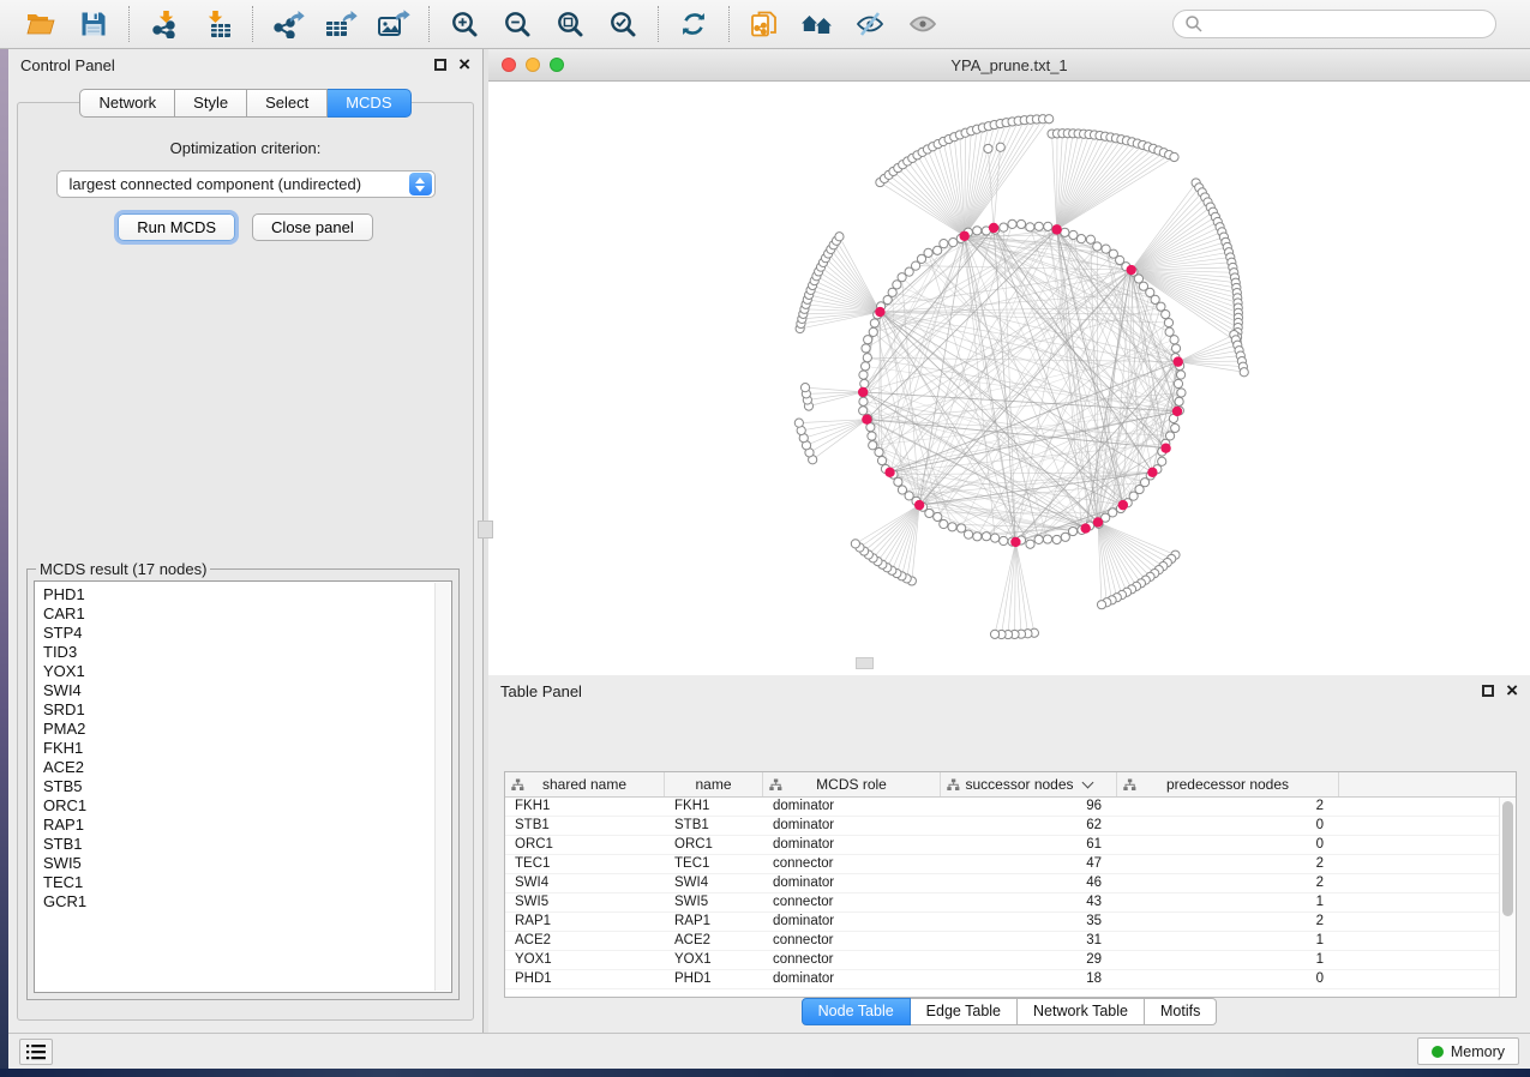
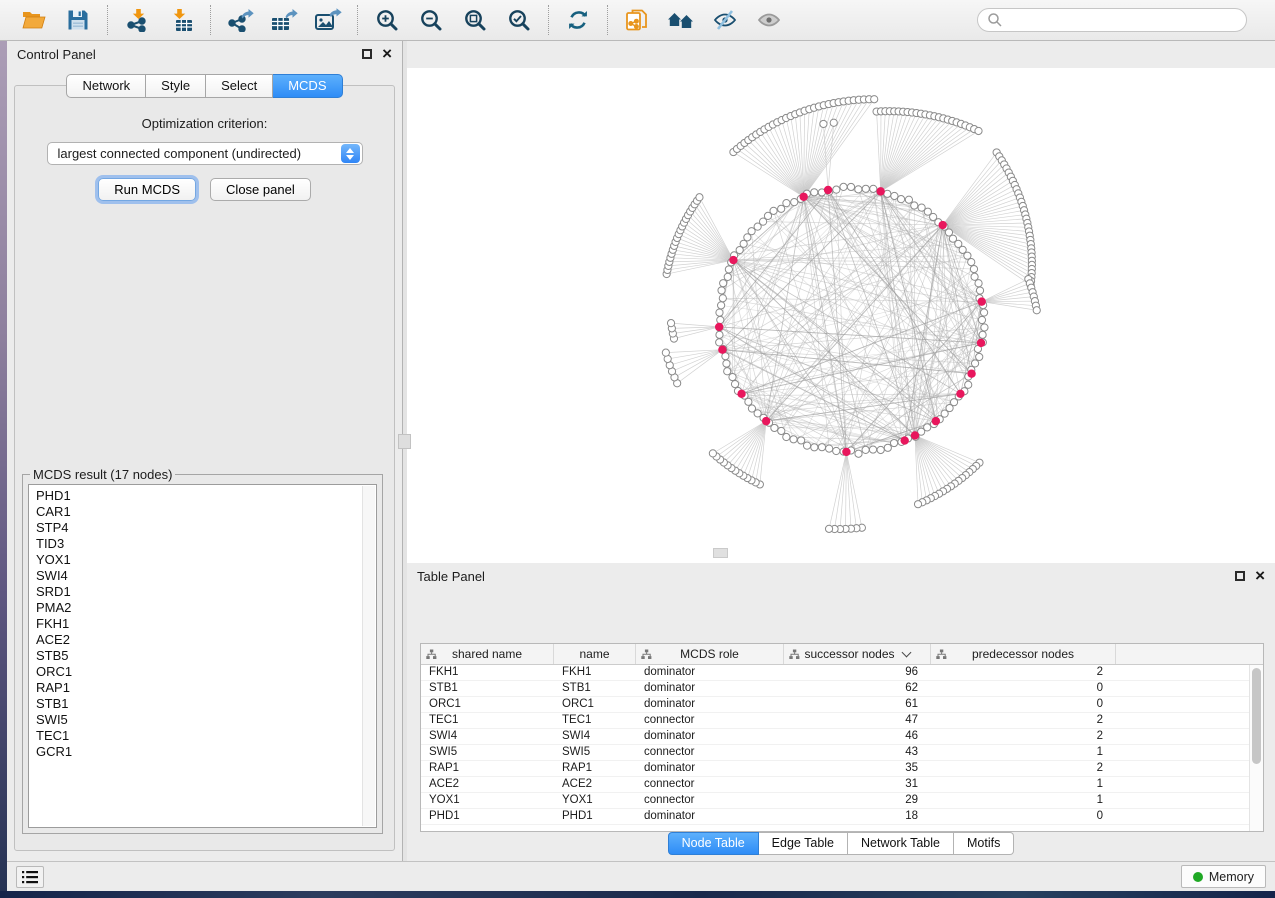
  Control Panel
  ×
  Network
  Style
  Select
  MCDS
  Optimization criterion:
  largest connected component (undirected)
  Run MCDS
  Close panel
  MCDS result (17 nodes)
  PHD1
  CAR1
  STP4
  TID3
  YOX1
  SWI4
  SRD1
  PMA2
  FKH1
  ACE2
  STB5
  ORC1
  RAP1
  STB1
  SWI5
  TEC1
  GCR1
- YPA_prune.txt_1
  Table Panel
  ×
  shared name
  name
  MCDS role
  successor nodes
  predecessor nodes
  FKH1
  FKH1
  dominator
  96
  2
  STB1
  STB1
  dominator
  62
  0
  ORC1
  ORC1
  dominator
  61
  0
  TEC1
  TEC1
  connector
  47
  2
  SWI4
  SWI4
  dominator
  46
  2
  SWI5
  SWI5
  connector
  43
  1
  RAP1
  RAP1
  dominator
  35
  2
  ACE2
  ACE2
  connector
  31
  1
  YOX1
  YOX1
  connector
  29
  1
  PHD1
  PHD1
  dominator
  18
  0
  Node Table
  Edge Table
  Network Table
  Motifs
  Memory
